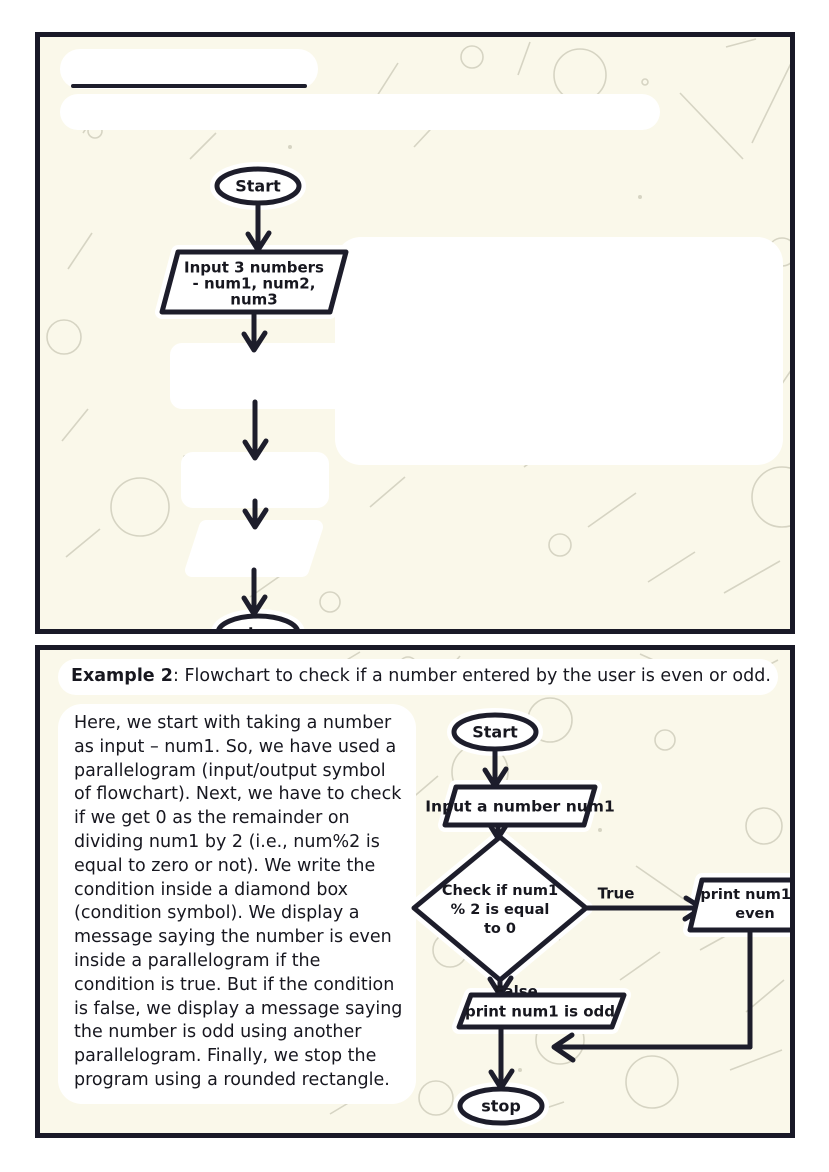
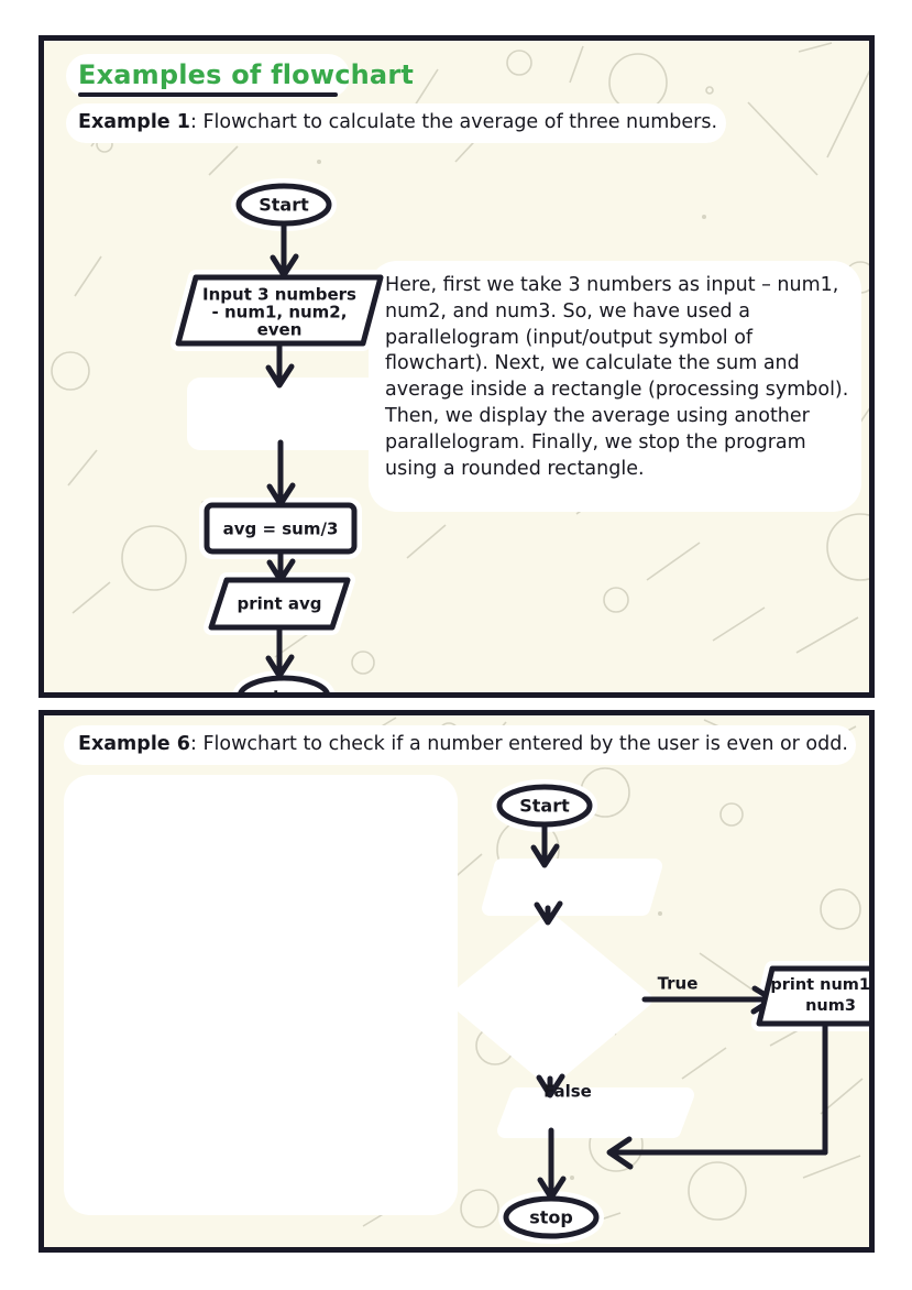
+ Examples of flowchart
+ Example 1: Flowchart to calculate the average of three numbers.
+ Here, first we take 3 numbers as input – num1, num2, and num3. So, we have used a parallelogram (input/output symbol of flowchart). Next, we calculate the sum and average inside a rectangle (processing symbol). Then, we display the average using another parallelogram. Finally, we stop the program using a rounded rectangle.
  Start
  Input 3 numbers
  - num1, num2,
- num3
+ even
+ avg = sum/3
+ print avg
- Example 2: Flowchart to check if a number entered by the user is even or odd.
+ Example 6: Flowchart to check if a number entered by the user is even or odd.
- Here, we start with taking a number as input – num1. So, we have used a parallelogram (input/output symbol of flowchart). Next, we have to check if we get 0 as the remainder on dividing num1 by 2 (i.e., num%2 is equal to zero or not). We write the condition inside a diamond box (condition symbol). We display a message saying the number is even inside a parallelogram if the condition is true. But if the condition is false, we display a message saying the number is odd using another parallelogram. Finally, we stop the program using a rounded rectangle.
  True
  False
  Start
- Input a number num1
- Check if num1
- % 2 is equal
- to 0
  print num1
- even
+ num3
- print num1 is odd
  stop
